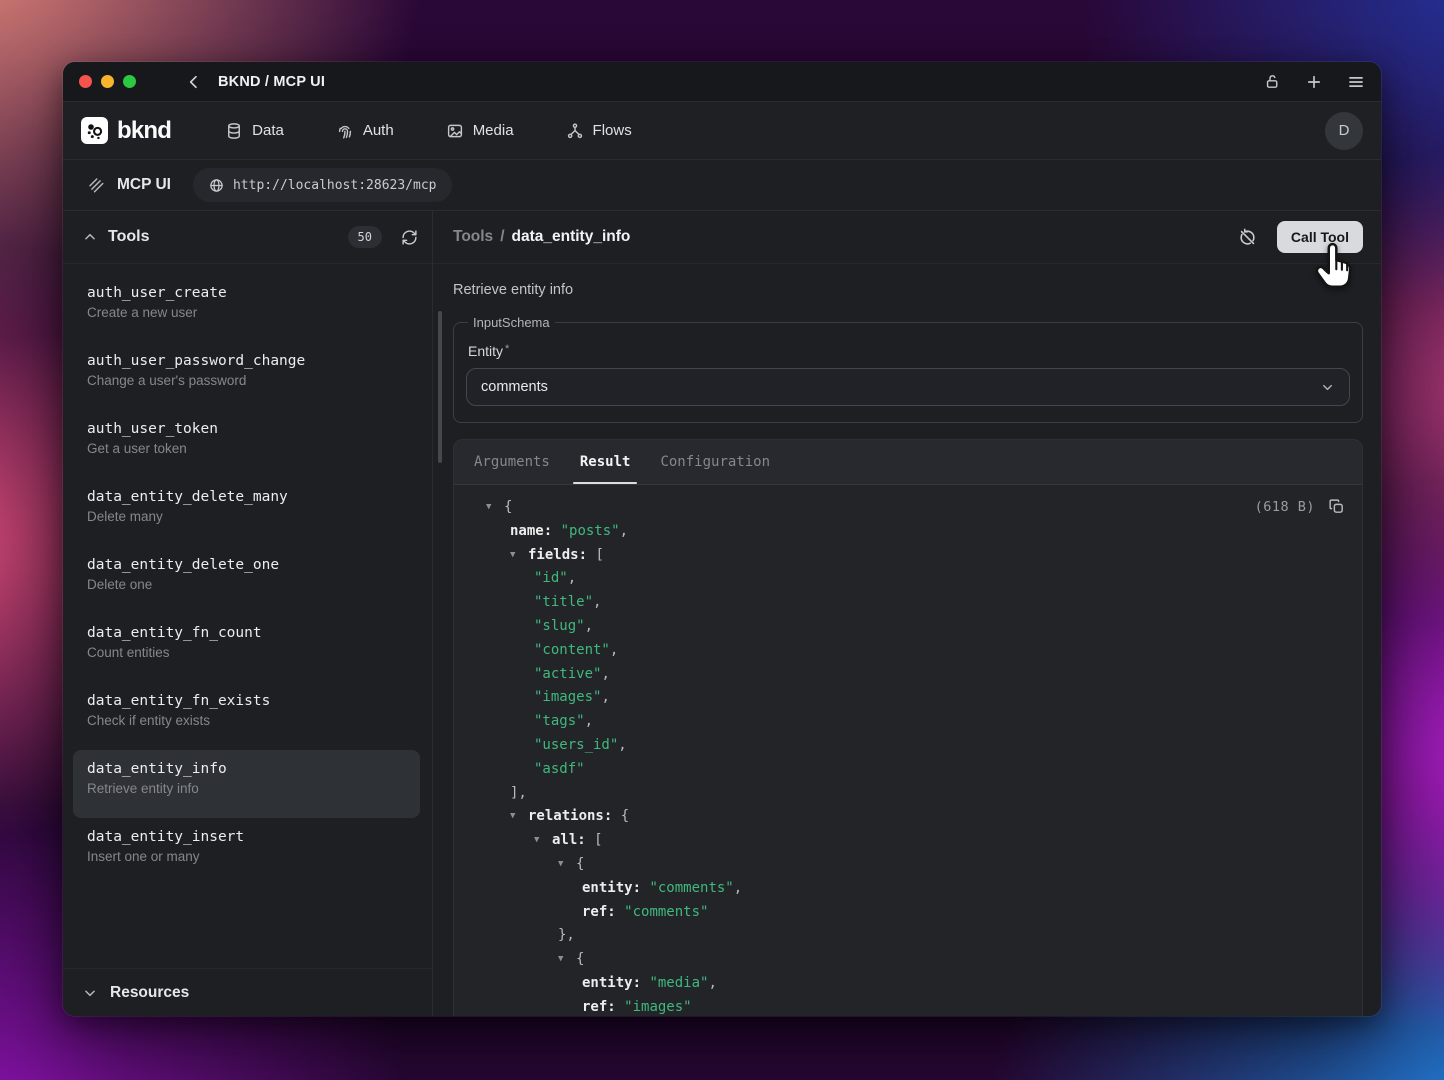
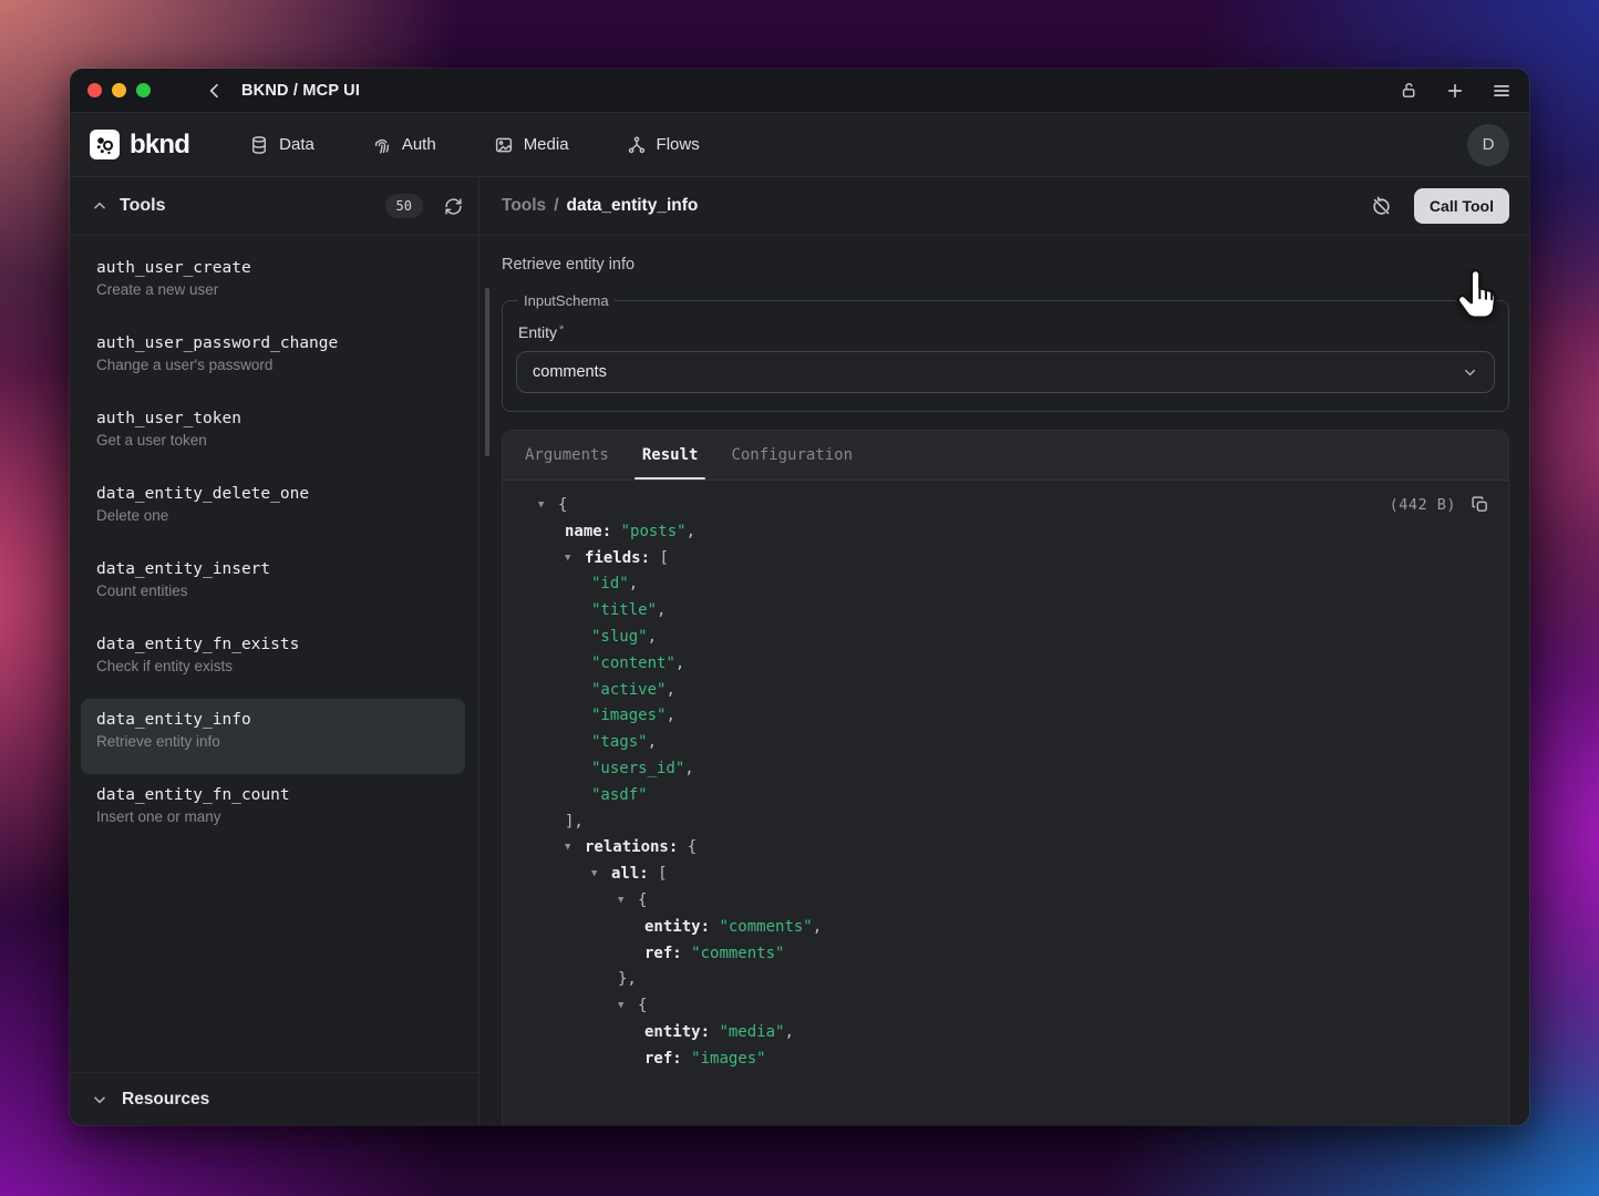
  BKND / MCP UI
  bknd
  Data
  Auth
  Media
  Flows
  D
- MCP UI
- http://localhost:28623/mcp
  Tools
  50
  auth_user_create
  Create a new user
  auth_user_password_change
  Change a user's password
  auth_user_token
  Get a user token
- data_entity_delete_many
- Delete many
  data_entity_delete_one
  Delete one
- data_entity_fn_count
+ data_entity_insert
  Count entities
  data_entity_fn_exists
  Check if entity exists
  data_entity_info
  Retrieve entity info
- data_entity_insert
+ data_entity_fn_count
  Insert one or many
  Resources
  Tools
  /
  data_entity_info
  Call Tool
  Retrieve entity info
  InputSchema
  Entity *
  comments
  Arguments
  Result
  Configuration
- (618 B)
+ (442 B)
  ▼ {
  name: "posts",
  ▼ fields: [
  "id",
  "title",
  "slug",
  "content",
  "active",
  "images",
  "tags",
  "users_id",
  "asdf"
  ],
  ▼ relations: {
  ▼ all: [
  ▼ {
  entity: "comments",
  ref: "comments"
  },
  ▼ {
  entity: "media",
  ref: "images"
